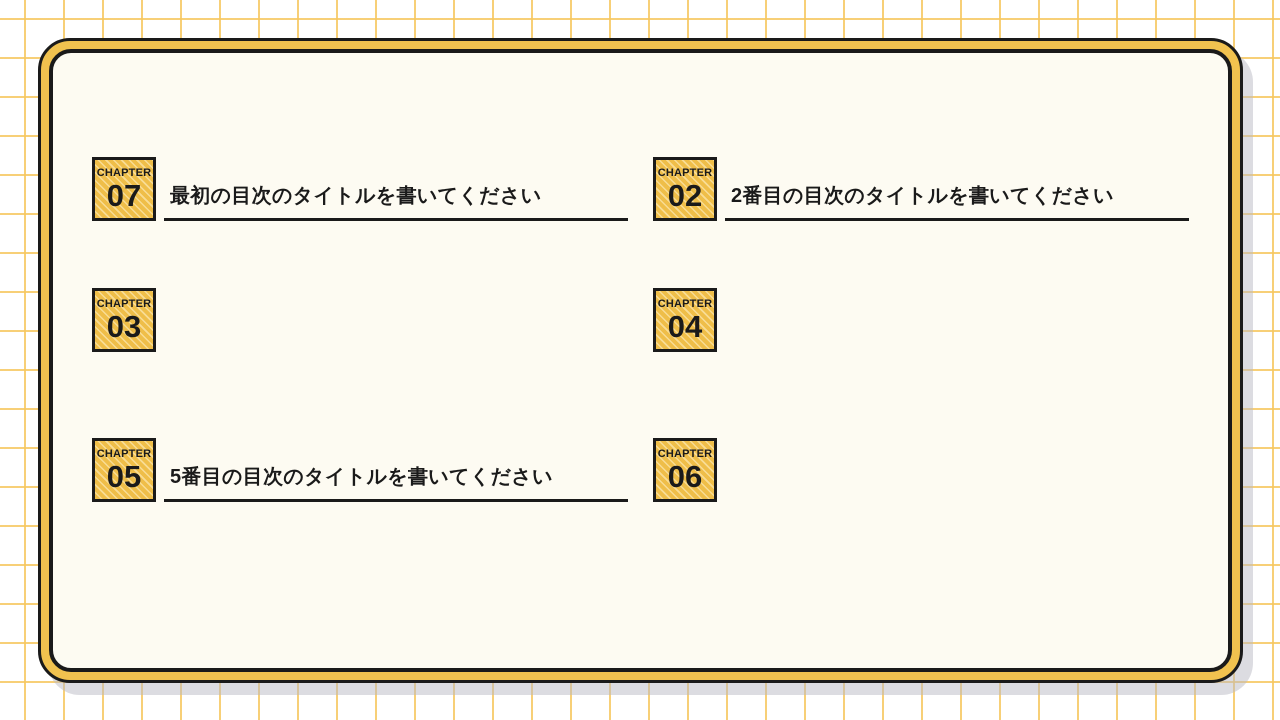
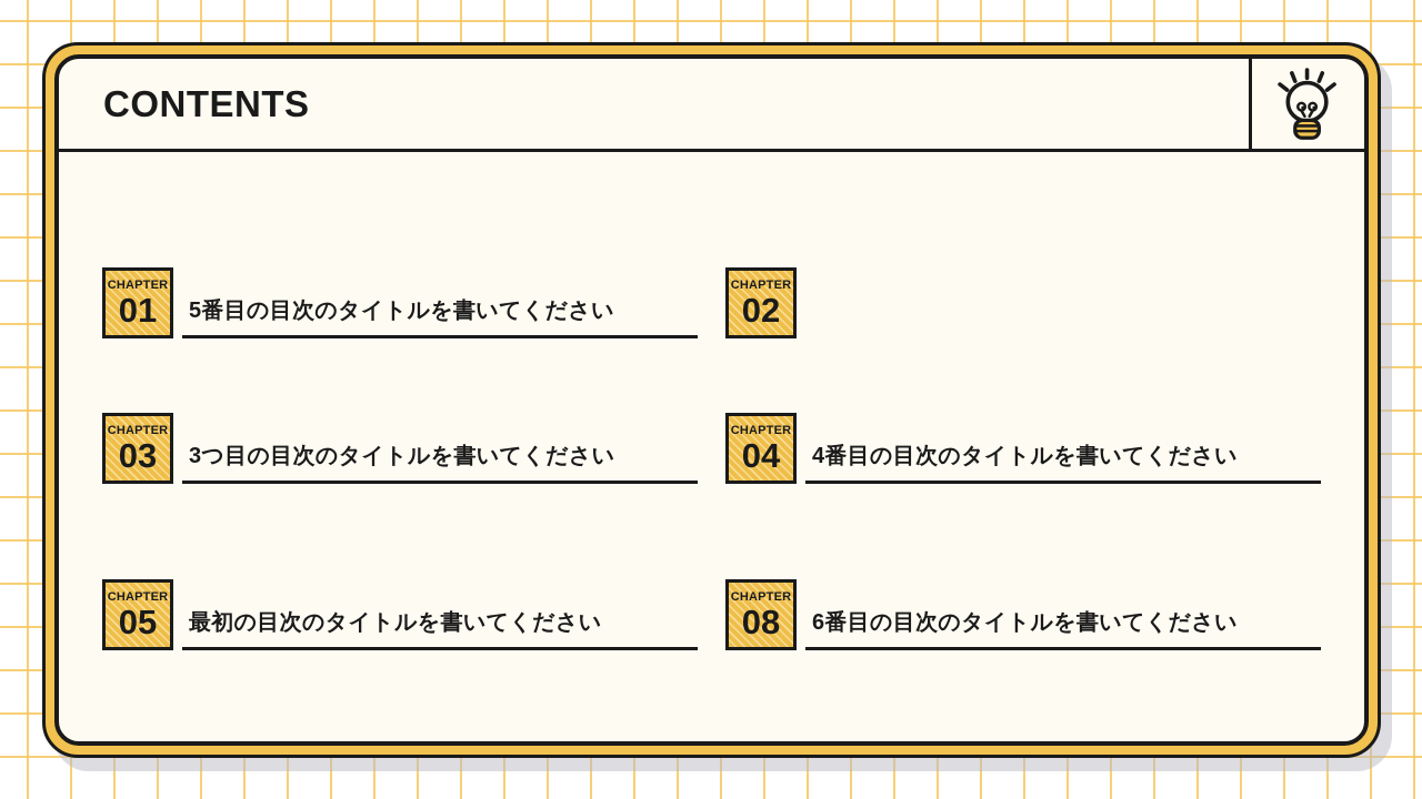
+ CONTENTS
  CHAPTER
- 07
+ 01
- 最初の目次のタイトルを書いてください
+ 5番目の目次のタイトルを書いてください
  CHAPTER
  02
- 2番目の目次のタイトルを書いてください
  CHAPTER
  03
+ 3つ目の目次のタイトルを書いてください
  CHAPTER
  04
+ 4番目の目次のタイトルを書いてください
  CHAPTER
  05
- 5番目の目次のタイトルを書いてください
+ 最初の目次のタイトルを書いてください
  CHAPTER
- 06
+ 08
+ 6番目の目次のタイトルを書いてください
